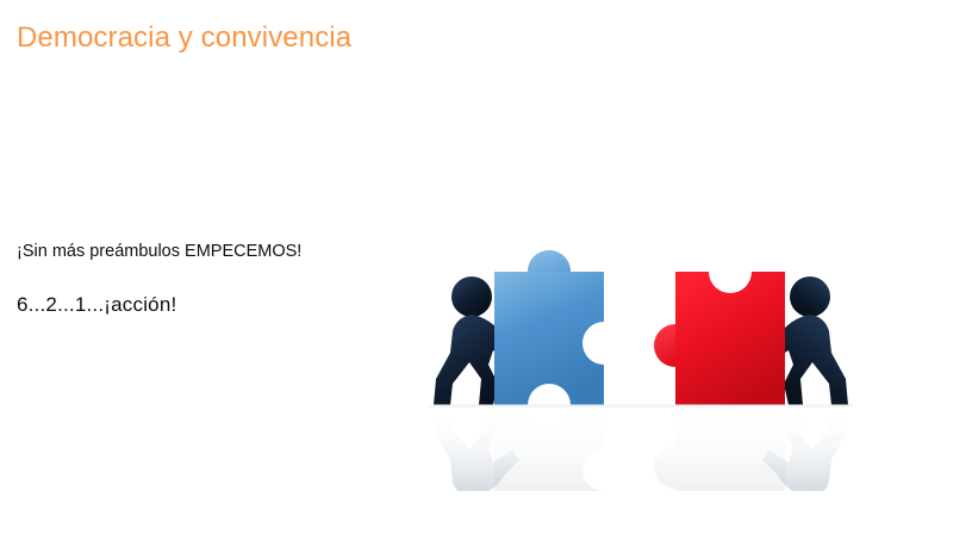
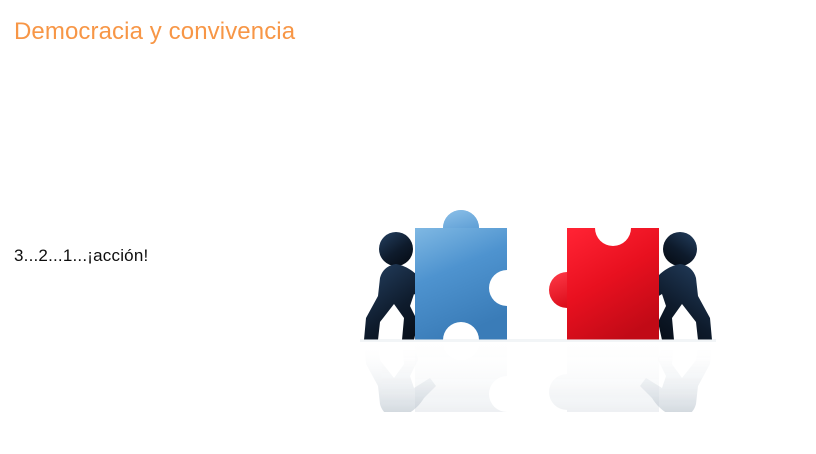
  Democracia y convivencia
- ¡Sin más preámbulos EMPECEMOS!
- 6...2...1...¡acción!
+ 3...2...1...¡acción!
